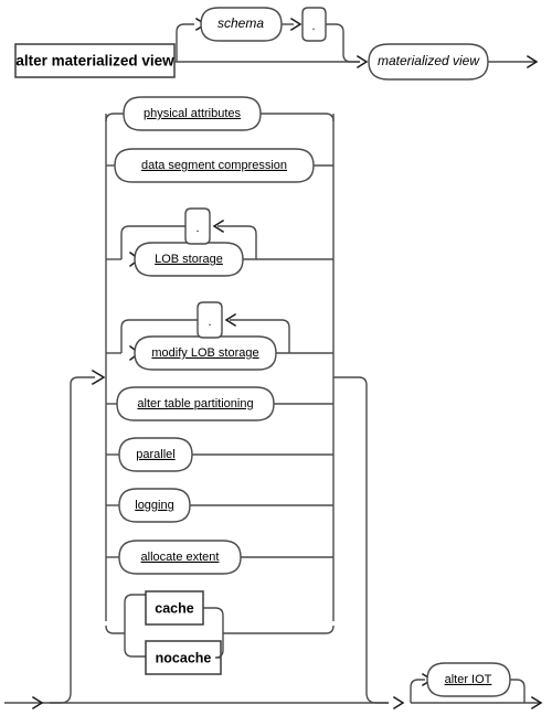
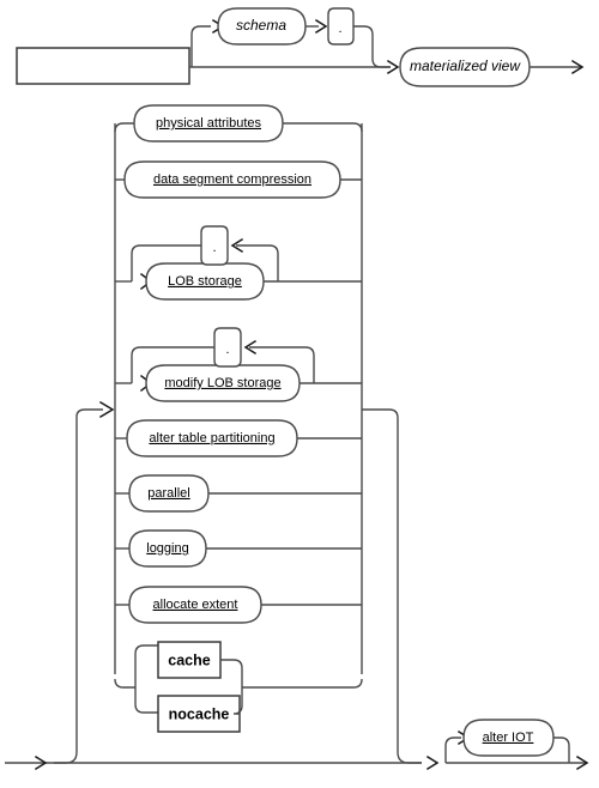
- alter materialized view
  schema
  .
  materialized view
  physical attributes
  data segment compression
  .
  LOB storage
  .
  modify LOB storage
  alter table partitioning
  parallel
  logging
  allocate extent
  cache
  nocache
  alter IOT
